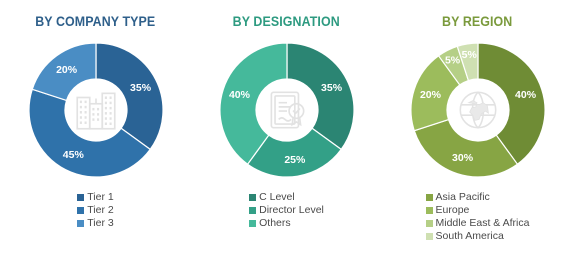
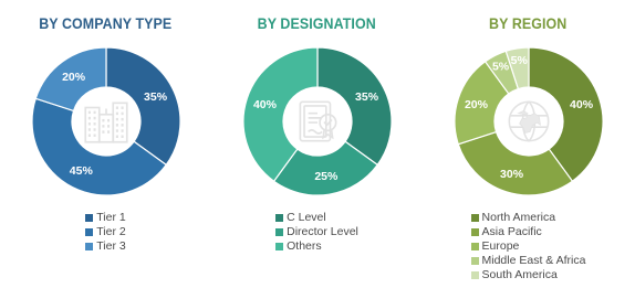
  BY COMPANY TYPE
  35%
  45%
  20%
  Tier 1
  Tier 2
  Tier 3
  BY DESIGNATION
  35%
  25%
  40%
  C Level
  Director Level
  Others
  BY REGION
  40%
  30%
  20%
  5%
  5%
+ North America
  Asia Pacific
  Europe
  Middle East & Africa
  South America
